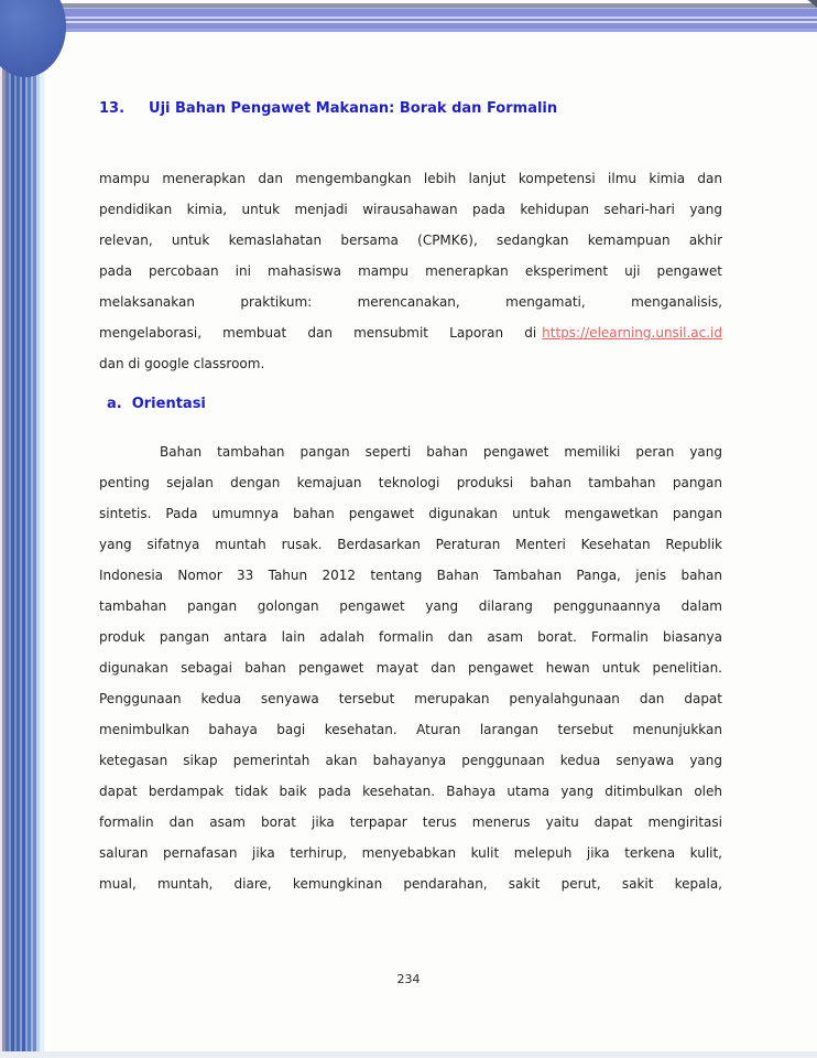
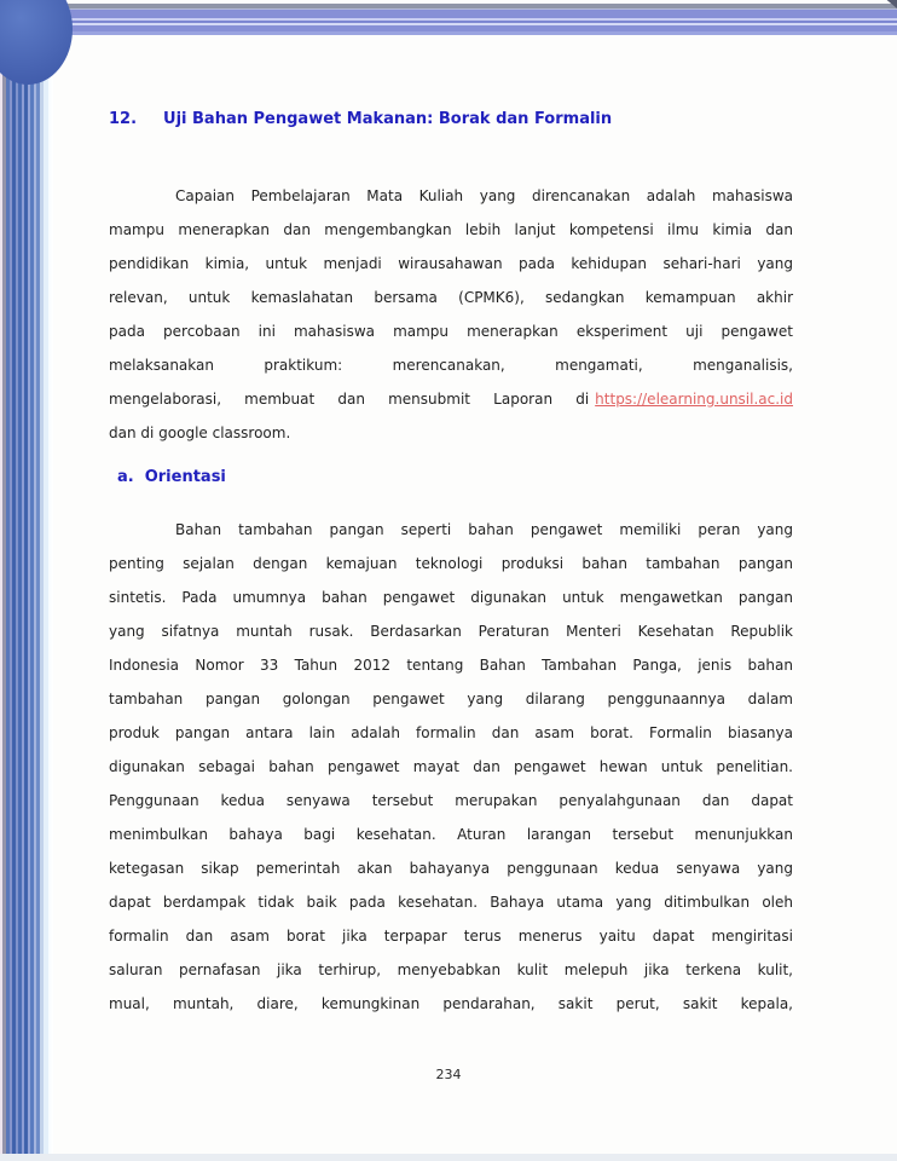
- 13.
+ 12.
  Uji Bahan Pengawet Makanan: Borak dan Formalin
+ Capaian Pembelajaran Mata Kuliah yang direncanakan adalah mahasiswa
  mampu menerapkan dan mengembangkan lebih lanjut kompetensi ilmu kimia dan
  pendidikan kimia, untuk menjadi wirausahawan pada kehidupan sehari-hari yang
  relevan, untuk kemaslahatan bersama (CPMK6), sedangkan kemampuan akhir
  pada percobaan ini mahasiswa mampu menerapkan eksperiment uji pengawet
  melaksanakan praktikum: merencanakan, mengamati, menganalisis,
  mengelaborasi, membuat dan mensubmit Laporan di https://elearning.unsil.ac.id
  dan di google classroom.
  a.
  Orientasi
  Bahan tambahan pangan seperti bahan pengawet memiliki peran yang
  penting sejalan dengan kemajuan teknologi produksi bahan tambahan pangan
  sintetis. Pada umumnya bahan pengawet digunakan untuk mengawetkan pangan
  yang sifatnya muntah rusak. Berdasarkan Peraturan Menteri Kesehatan Republik
  Indonesia Nomor 33 Tahun 2012 tentang Bahan Tambahan Panga, jenis bahan
  tambahan pangan golongan pengawet yang dilarang penggunaannya dalam
  produk pangan antara lain adalah formalin dan asam borat. Formalin biasanya
  digunakan sebagai bahan pengawet mayat dan pengawet hewan untuk penelitian.
  Penggunaan kedua senyawa tersebut merupakan penyalahgunaan dan dapat
  menimbulkan bahaya bagi kesehatan. Aturan larangan tersebut menunjukkan
  ketegasan sikap pemerintah akan bahayanya penggunaan kedua senyawa yang
  dapat berdampak tidak baik pada kesehatan. Bahaya utama yang ditimbulkan oleh
  formalin dan asam borat jika terpapar terus menerus yaitu dapat mengiritasi
  saluran pernafasan jika terhirup, menyebabkan kulit melepuh jika terkena kulit,
  mual, muntah, diare, kemungkinan pendarahan, sakit perut, sakit kepala,
  234
